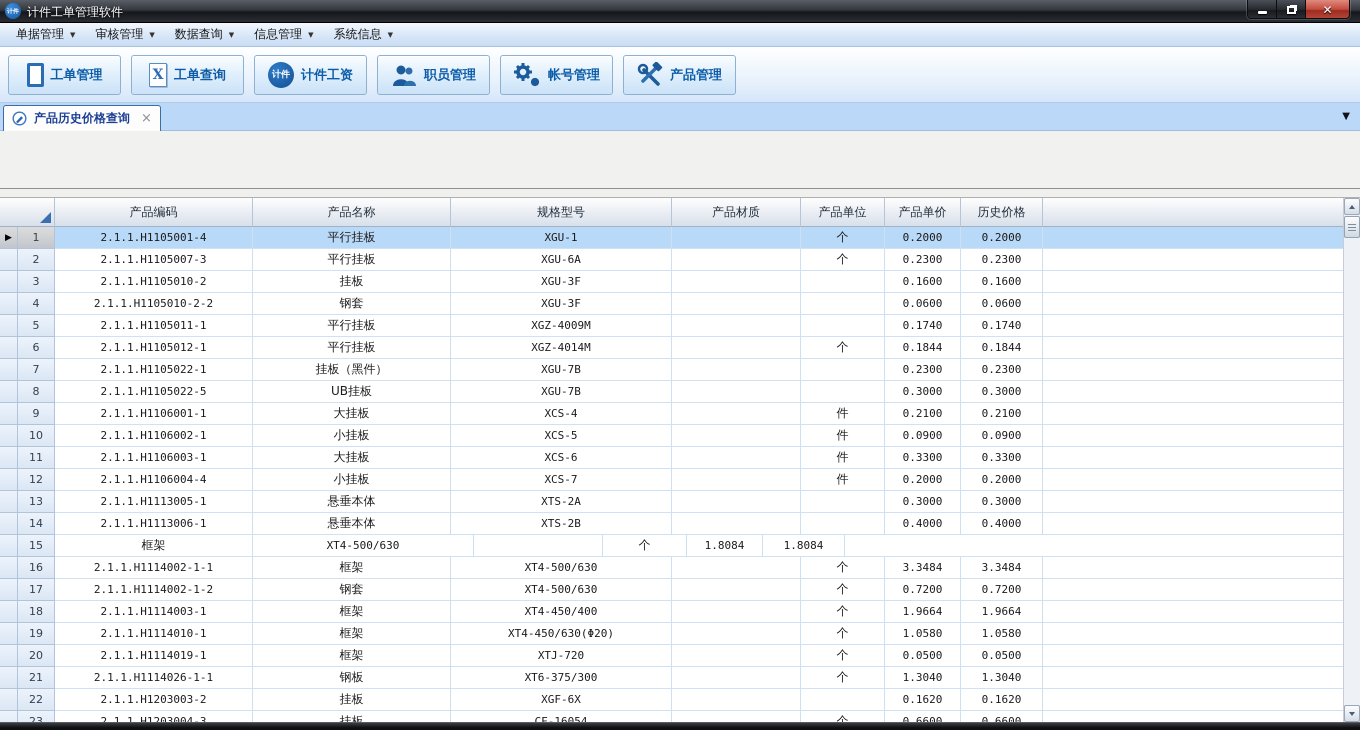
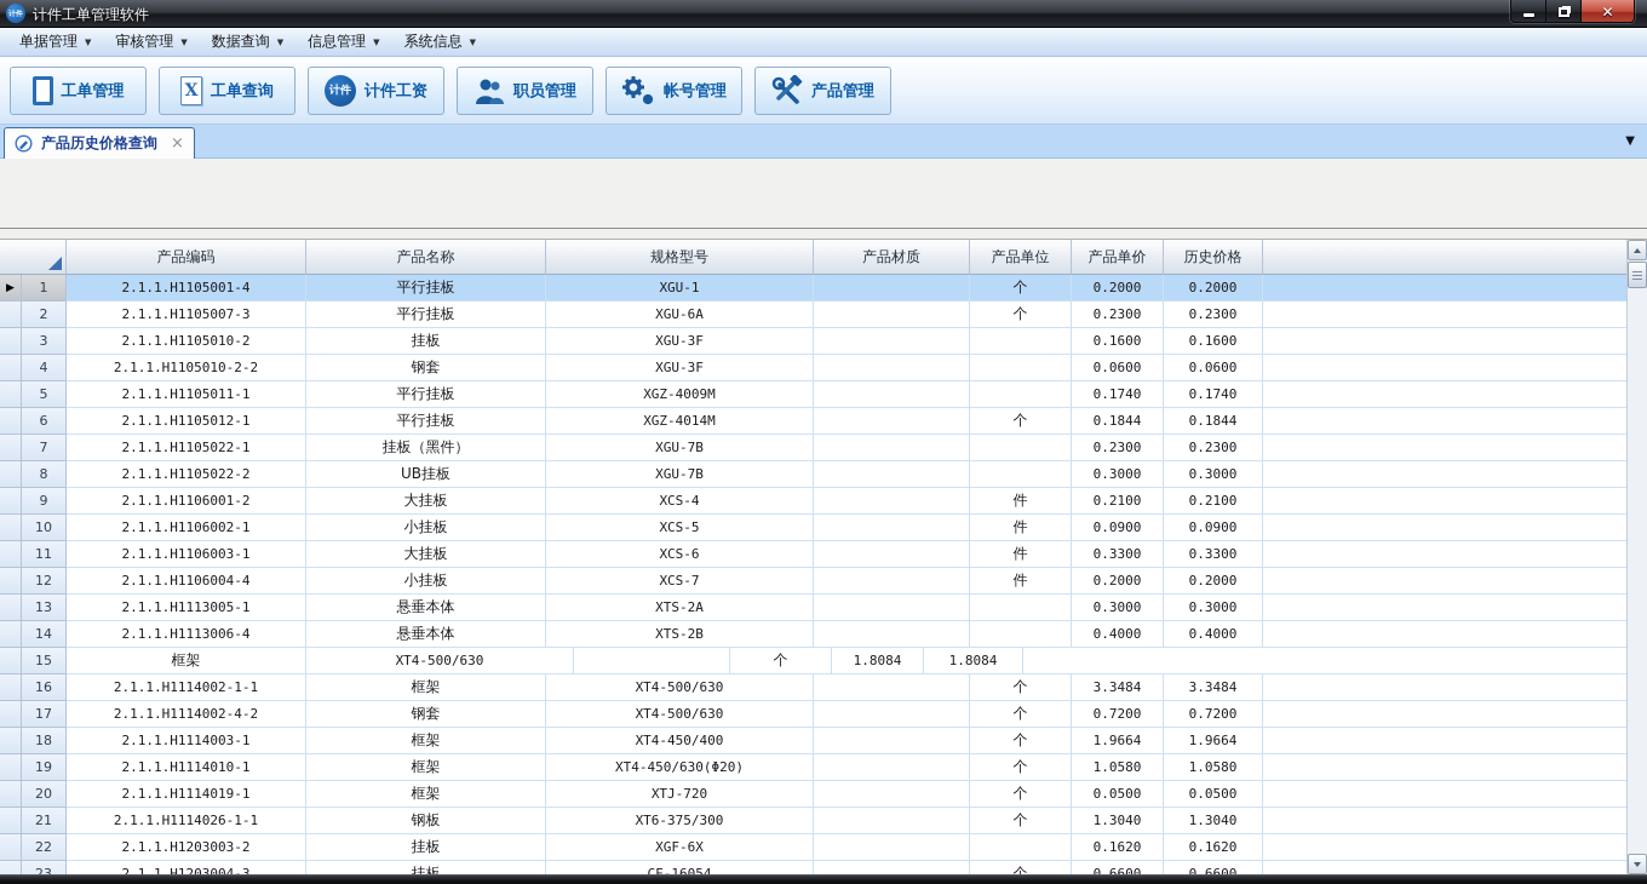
  计件工单管理软件
  ✕
  单据管理
  ▼
  审核管理
  ▼
  数据查询
  ▼
  信息管理
  ▼
  系统信息
  ▼
  工单管理
  X
  工单查询
  计件
  计件工资
  职员管理
  帐号管理
  产品管理
  产品历史价格查询
  ×
  ▼
  产品编码
  产品名称
  规格型号
  产品材质
  产品单位
  产品单价
  历史价格
  ▶
  1
  2.1.1.H1105001-4
  平行挂板
  XGU-1
  个
  0.2000
  0.2000
  2
  2.1.1.H1105007-3
  平行挂板
  XGU-6A
  个
  0.2300
  0.2300
  3
  2.1.1.H1105010-2
  挂板
  XGU-3F
  0.1600
  0.1600
  4
  2.1.1.H1105010-2-2
  钢套
  XGU-3F
  0.0600
  0.0600
  5
  2.1.1.H1105011-1
  平行挂板
  XGZ-4009M
  0.1740
  0.1740
  6
  2.1.1.H1105012-1
  平行挂板
  XGZ-4014M
  个
  0.1844
  0.1844
  7
  2.1.1.H1105022-1
  挂板（黑件）
  XGU-7B
  0.2300
  0.2300
  8
- 2.1.1.H1105022-5
+ 2.1.1.H1105022-2
  UB挂板
  XGU-7B
  0.3000
  0.3000
  9
- 2.1.1.H1106001-1
+ 2.1.1.H1106001-2
  大挂板
  XCS-4
  件
  0.2100
  0.2100
  10
  2.1.1.H1106002-1
  小挂板
  XCS-5
  件
  0.0900
  0.0900
  11
  2.1.1.H1106003-1
  大挂板
  XCS-6
  件
  0.3300
  0.3300
  12
  2.1.1.H1106004-4
  小挂板
  XCS-7
  件
  0.2000
  0.2000
  13
  2.1.1.H1113005-1
  悬垂本体
  XTS-2A
  0.3000
  0.3000
  14
- 2.1.1.H1113006-1
+ 2.1.1.H1113006-4
  悬垂本体
  XTS-2B
  0.4000
  0.4000
  15
  框架
  XT4-500/630
  个
  1.8084
  1.8084
  16
  2.1.1.H1114002-1-1
  框架
  XT4-500/630
  个
  3.3484
  3.3484
  17
- 2.1.1.H1114002-1-2
+ 2.1.1.H1114002-4-2
  钢套
  XT4-500/630
  个
  0.7200
  0.7200
  18
  2.1.1.H1114003-1
  框架
  XT4-450/400
  个
  1.9664
  1.9664
  19
  2.1.1.H1114010-1
  框架
  XT4-450/630(Φ20)
  个
  1.0580
  1.0580
  20
  2.1.1.H1114019-1
  框架
  XTJ-720
  个
  0.0500
  0.0500
  21
  2.1.1.H1114026-1-1
  钢板
  XT6-375/300
  个
  1.3040
  1.3040
  22
  2.1.1.H1203003-2
  挂板
  XGF-6X
  0.1620
  0.1620
  挂板
  个
